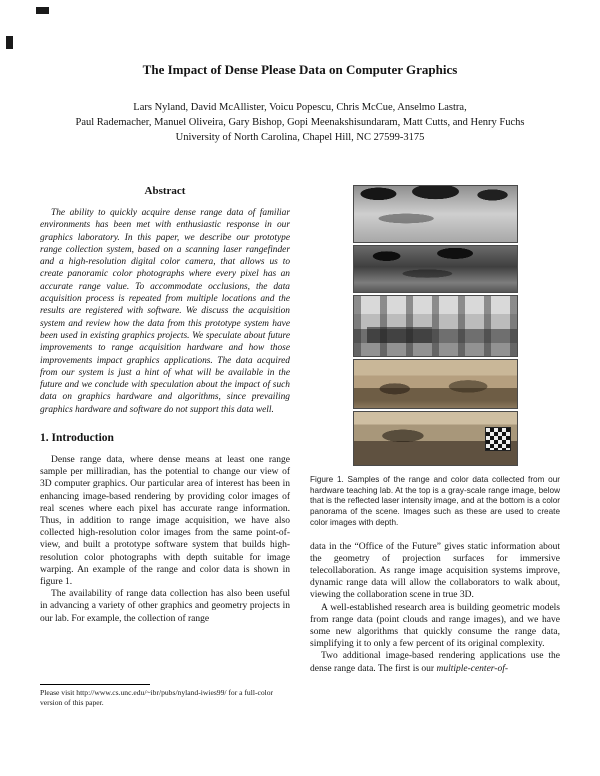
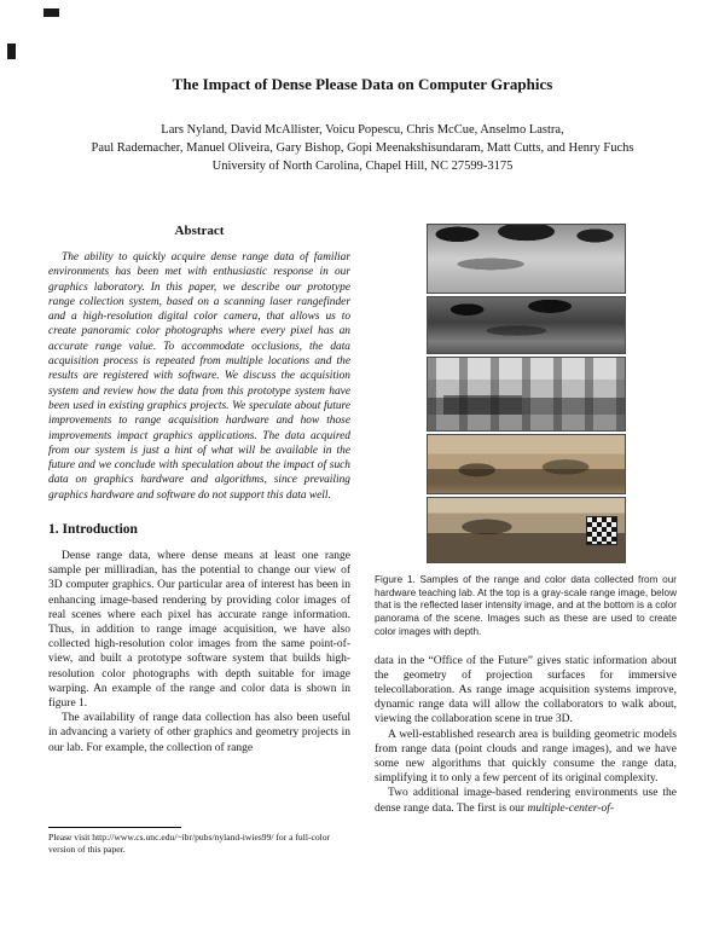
  The Impact of Dense Please Data on Computer Graphics
  Lars Nyland, David McAllister, Voicu Popescu, Chris McCue, Anselmo Lastra,
  Paul Rademacher, Manuel Oliveira, Gary Bishop, Gopi Meenakshisundaram, Matt Cutts, and Henry Fuchs
  University of North Carolina, Chapel Hill, NC 27599-3175
  Abstract
  The ability to quickly acquire dense range data of familiar environments has been met with enthusiastic response in our graphics laboratory. In this paper, we describe our prototype range collection system, based on a scanning laser rangefinder and a high-resolution digital color camera, that allows us to create panoramic color photographs where every pixel has an accurate range value. To accommodate occlusions, the data acquisition process is repeated from multiple locations and the results are registered with software. We discuss the acquisition system and review how the data from this prototype system have been used in existing graphics projects. We speculate about future improvements to range acquisition hardware and how those improvements impact graphics applications. The data acquired from our system is just a hint of what will be available in the future and we conclude with speculation about the impact of such data on graphics hardware and algorithms, since prevailing graphics hardware and software do not support this data well.
  1. Introduction
  Dense range data, where dense means at least one range sample per milliradian, has the potential to change our view of 3D computer graphics. Our particular area of interest has been in enhancing image-based rendering by providing color images of real scenes where each pixel has accurate range information. Thus, in addition to range image acquisition, we have also collected high-resolution color images from the same point-of-view, and built a prototype software system that builds high-resolution color photographs with depth suitable for image warping. An example of the range and color data is shown in figure 1.
  The availability of range data collection has also been useful in advancing a variety of other graphics and geometry projects in our lab. For example, the collection of range
  Please visit http://www.cs.unc.edu/~ibr/pubs/nyland-iwies99/ for a full-color version of this paper.
  Figure 1. Samples of the range and color data collected from our hardware teaching lab. At the top is a gray-scale range image, below that is the reflected laser intensity image, and at the bottom is a color panorama of the scene. Images such as these are used to create color images with depth.
  data in the “Office of the Future” gives static information about the geometry of projection surfaces for immersive telecollaboration. As range image acquisition systems improve, dynamic range data will allow the collaborators to walk about, viewing the collaboration scene in true 3D.
  A well-established research area is building geometric models from range data (point clouds and range images), and we have some new algorithms that quickly consume the range data, simplifying it to only a few percent of its original complexity.
- Two additional image-based rendering applications use the dense range data. The first is our multiple-center-of-
+ Two additional image-based rendering environments use the dense range data. The first is our multiple-center-of-
